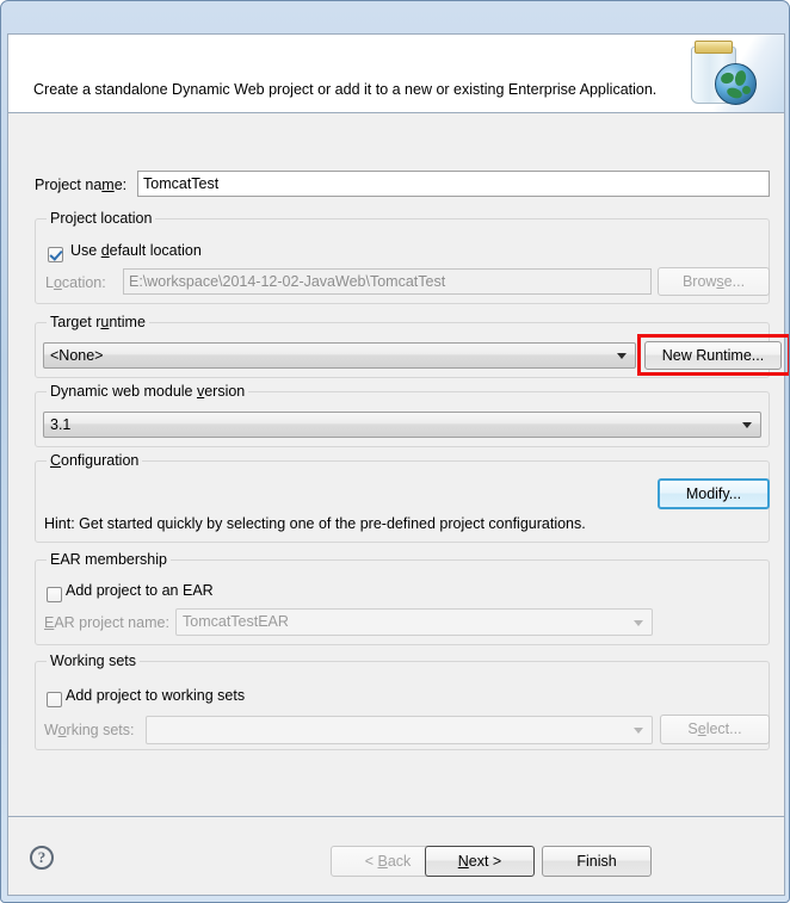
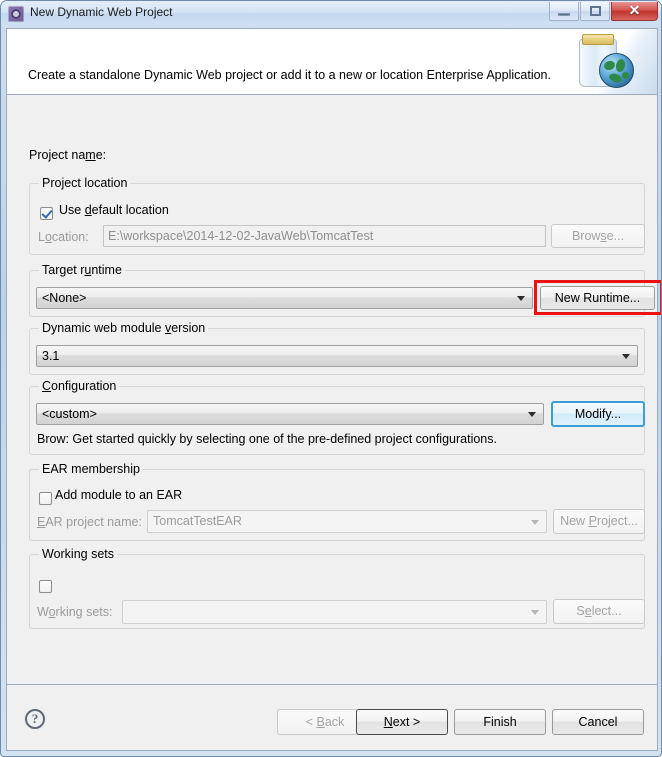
+ New Dynamic Web Project
+ ✕
- Create a standalone Dynamic Web project or add it to a new or existing Enterprise Application.
+ Create a standalone Dynamic Web project or add it to a new or location Enterprise Application.
  Project name:
- TomcatTest
  Project location
  Use default location
  Location:
  E:\workspace\2014-12-02-JavaWeb\TomcatTest
  Browse...
  Target runtime
  <None>
  New Runtime...
  Dynamic web module version
  3.1
  Configuration
+ <custom>
  Modify...
- Hint: Get started quickly by selecting one of the pre-defined project configurations.
+ Brow: Get started quickly by selecting one of the pre-defined project configurations.
  EAR membership
- Add project to an EAR
+ Add module to an EAR
  EAR project name:
  TomcatTestEAR
+ New Project...
  Working sets
- Add project to working sets
  Working sets:
  Select...
  ?
  < Back
  Next >
  Finish
+ Cancel
